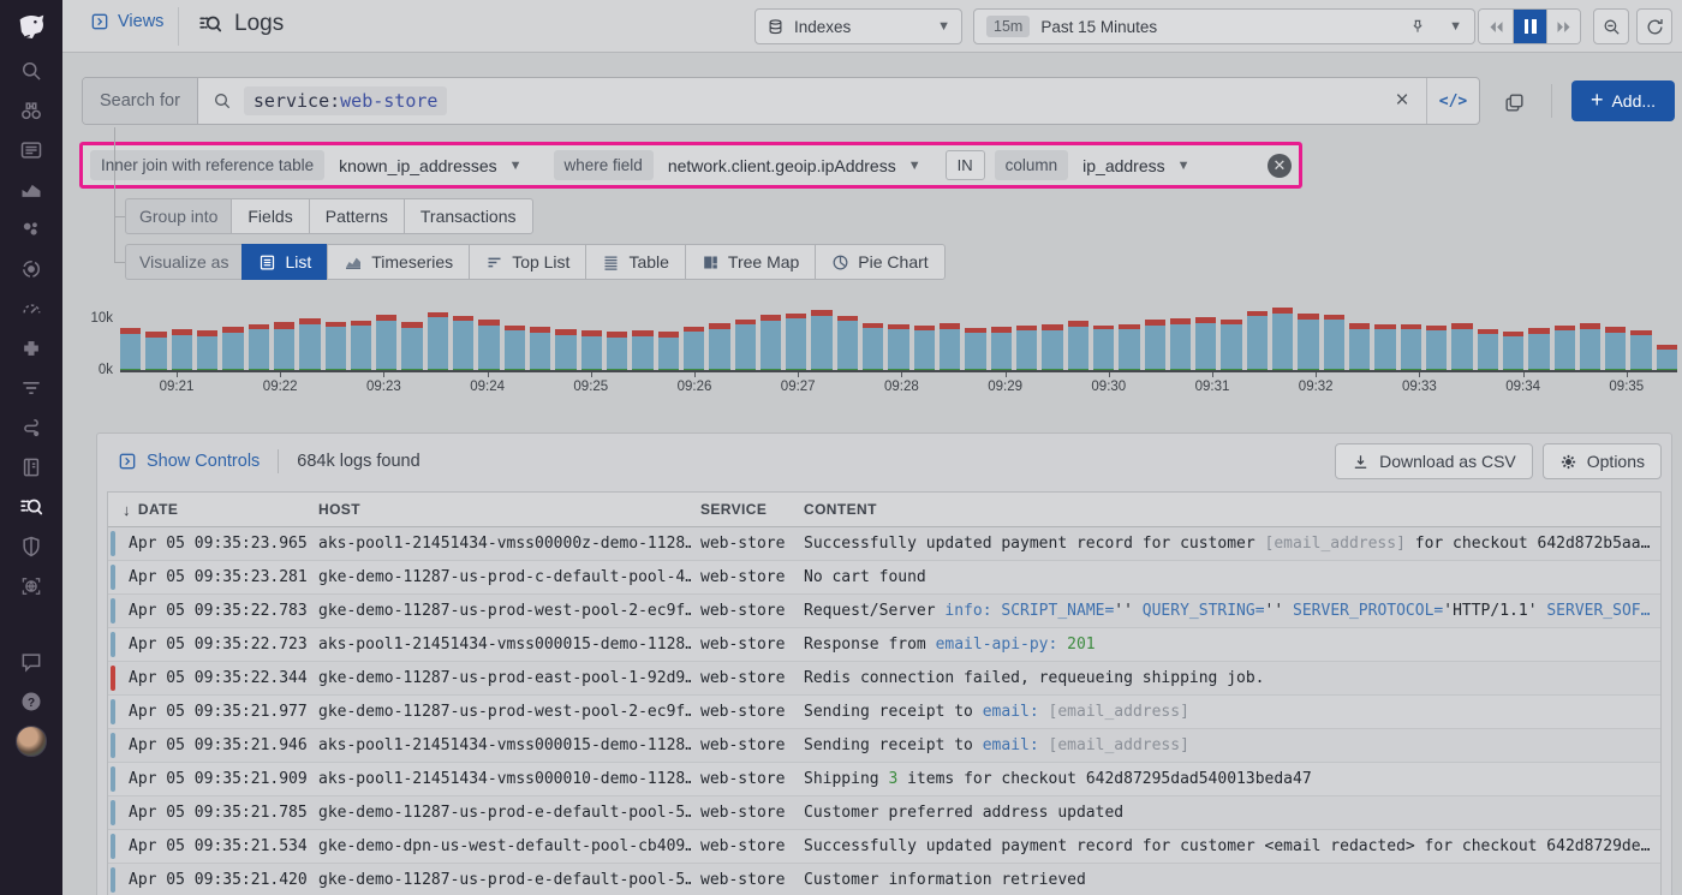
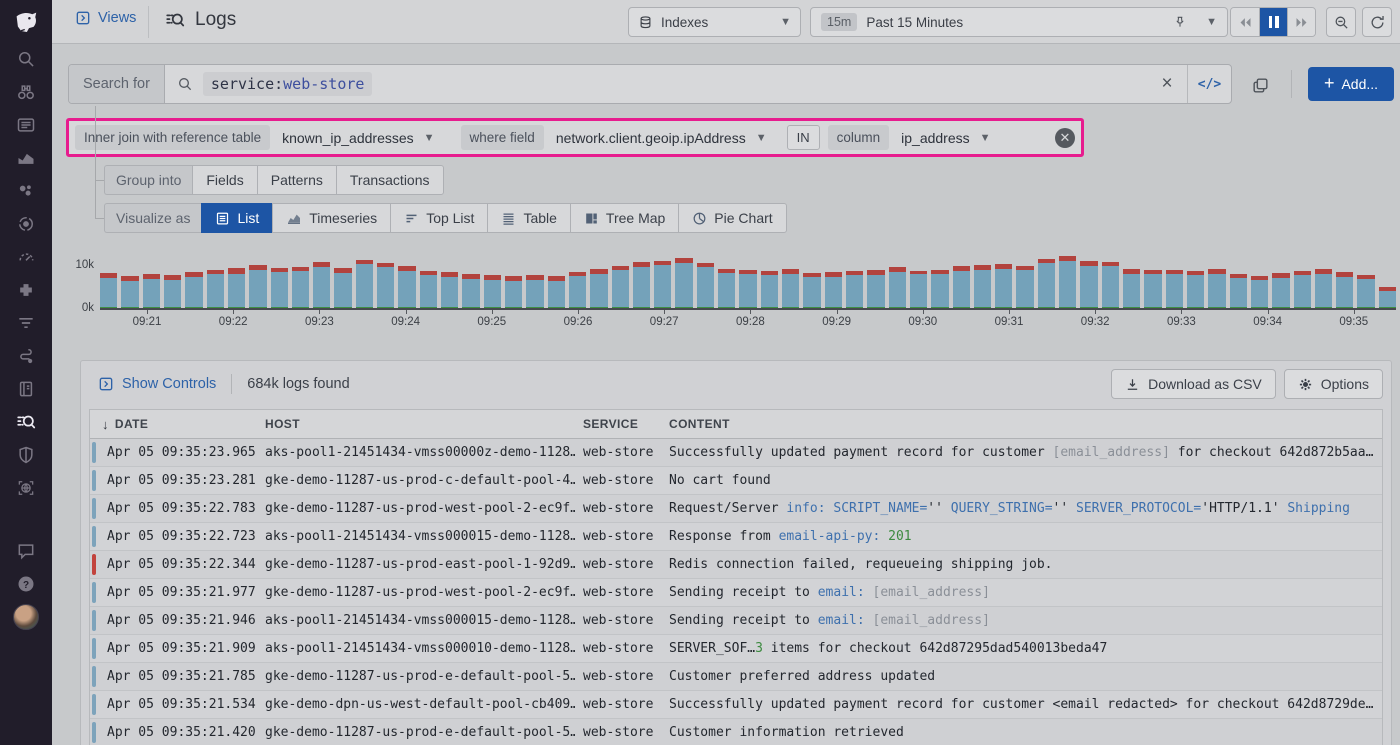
  ?
  Views
  Logs
  Indexes
  ▼
  15m
  Past 15 Minutes
  ▼
  Search for
  service:web-store
  ×
  </>
  +
  Add...
  Inner join with reference table
  known_ip_addresses
  ▼
  where field
  network.client.geoip.ipAddress
  ▼
  IN
  column
  ip_address
  ▼
  ✕
  Group into
  Fields
  Patterns
  Transactions
  Visualize as
  List
  Timeseries
  Top List
  Table
  Tree Map
  Pie Chart
  10k
  0k
  09:21
  09:22
  09:23
  09:24
  09:25
  09:26
  09:27
  09:28
  09:29
  09:30
  09:31
  09:32
  09:33
  09:34
  09:35
  Show Controls
  684k logs found
  Download as CSV
  Options
  ↓
  DATE
  HOST
  SERVICE
  CONTENT
  Apr 05 09:35:23.965
  aks-pool1-21451434-vmss00000z-demo-1128…
  web-store
  Successfully updated payment record for customer [email_address] for checkout 642d872b5aa…
  Apr 05 09:35:23.281
  gke-demo-11287-us-prod-c-default-pool-4…
  web-store
  No cart found
  Apr 05 09:35:22.783
  gke-demo-11287-us-prod-west-pool-2-ec9f…
  web-store
- Request/Server info: SCRIPT_NAME='' QUERY_STRING='' SERVER_PROTOCOL='HTTP/1.1' SERVER_SOF…
+ Request/Server info: SCRIPT_NAME='' QUERY_STRING='' SERVER_PROTOCOL='HTTP/1.1' Shipping
  Apr 05 09:35:22.723
  aks-pool1-21451434-vmss000015-demo-1128…
  web-store
  Response from email-api-py: 201
  Apr 05 09:35:22.344
  gke-demo-11287-us-prod-east-pool-1-92d9…
  web-store
  Redis connection failed, requeueing shipping job.
  Apr 05 09:35:21.977
  gke-demo-11287-us-prod-west-pool-2-ec9f…
  web-store
  Sending receipt to email: [email_address]
  Apr 05 09:35:21.946
  aks-pool1-21451434-vmss000015-demo-1128…
  web-store
  Sending receipt to email: [email_address]
  Apr 05 09:35:21.909
  aks-pool1-21451434-vmss000010-demo-1128…
  web-store
- Shipping 3 items for checkout 642d87295dad540013beda47
+ SERVER_SOF…3 items for checkout 642d87295dad540013beda47
  Apr 05 09:35:21.785
  gke-demo-11287-us-prod-e-default-pool-5…
  web-store
  Customer preferred address updated
  Apr 05 09:35:21.534
  gke-demo-dpn-us-west-default-pool-cb409…
  web-store
  Successfully updated payment record for customer <email redacted> for checkout 642d8729de…
  Apr 05 09:35:21.420
  gke-demo-11287-us-prod-e-default-pool-5…
  web-store
  Customer information retrieved
